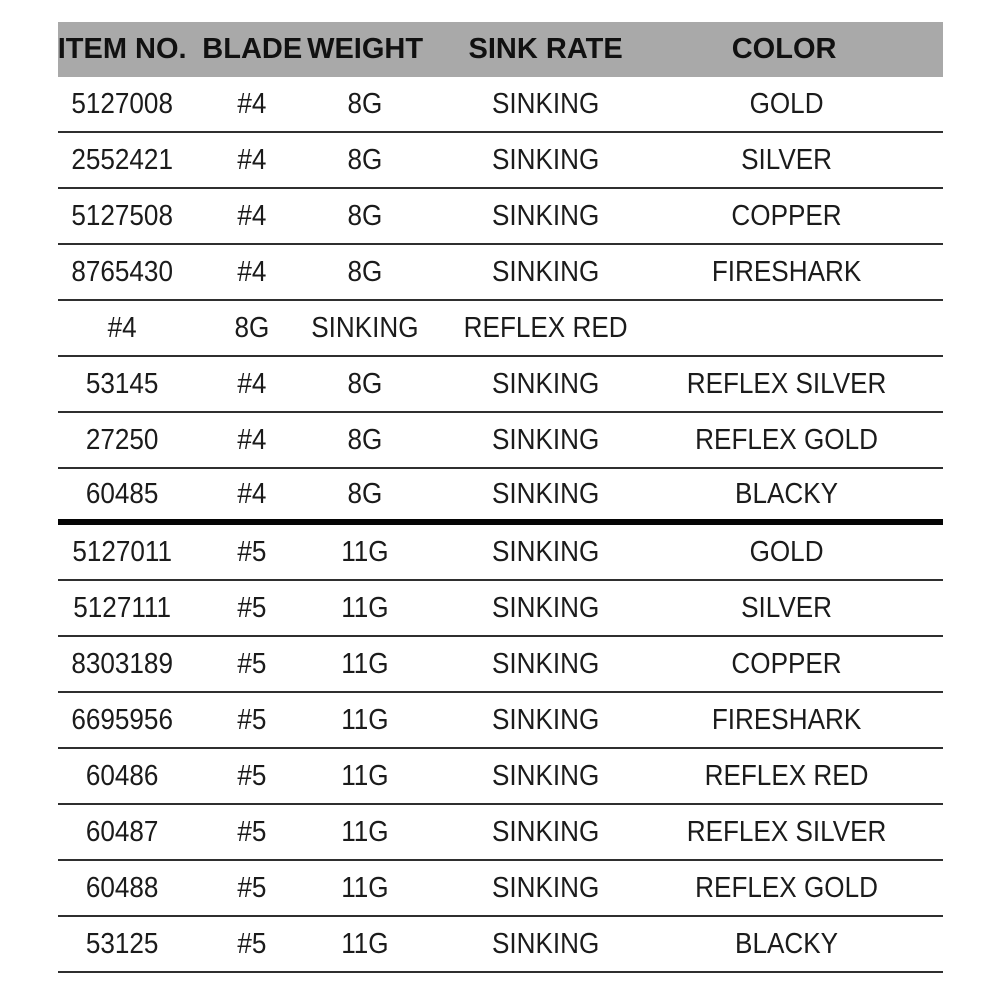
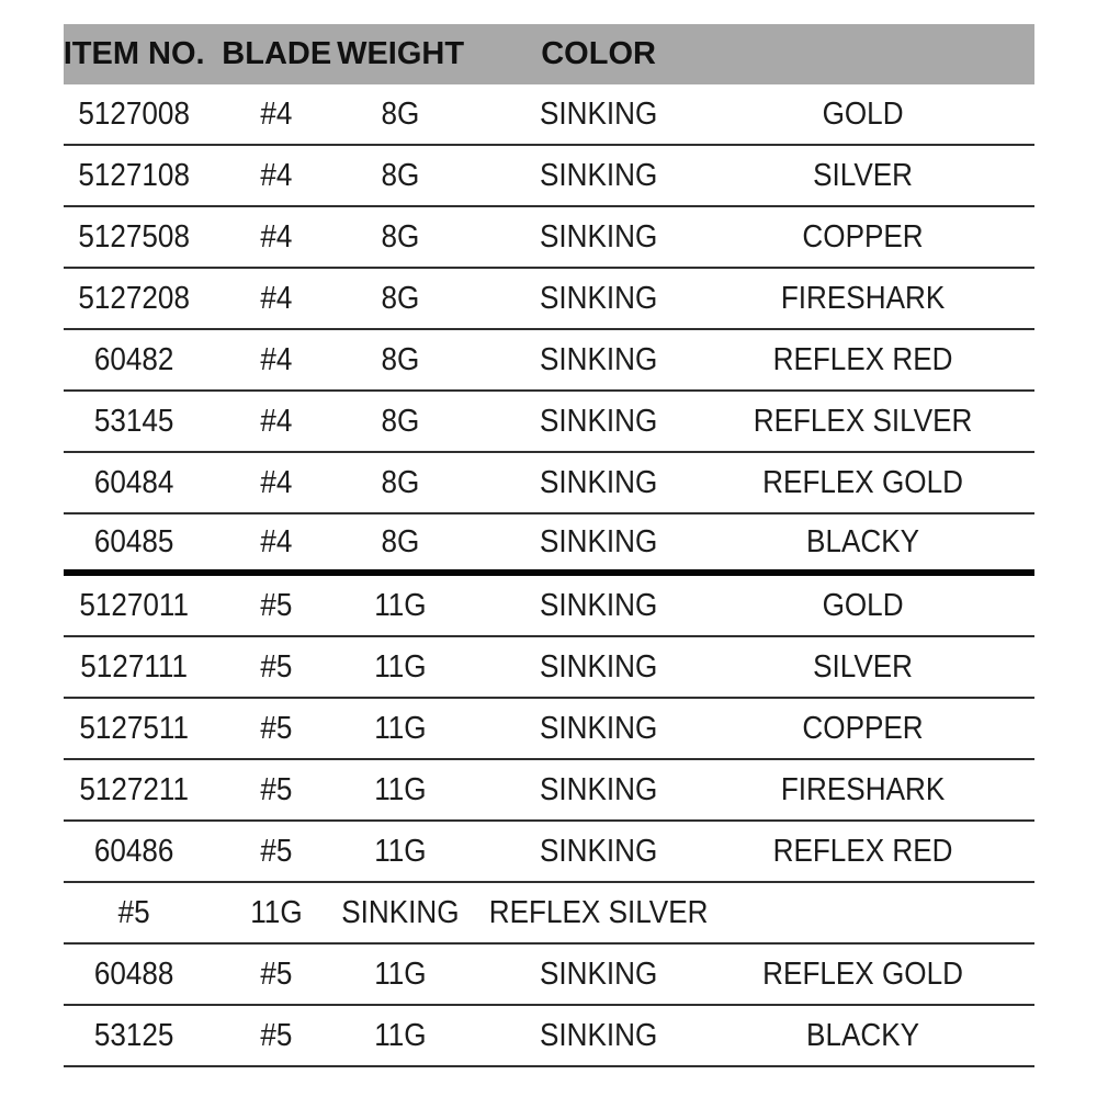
  ITEM NO.
  BLADE
  WEIGH
- SINK RATE
  COLOR
  5127008
  #4
  8G
  SINKING
  GOLD
- 2552421
+ 5127108
  #4
  8G
  SINKING
  SILVER
  5127508
  #4
  8G
  SINKING
  COPPER
- 8765430
+ 5127208
  #4
  8G
  SINKING
  FIRESHARK
+ 60482
  #4
  8G
  SINKING
  REFLEX RED
  53145
  #4
  8G
  SINKING
  REFLEX SILVER
- 27250
+ 60484
  #4
  8G
  SINKING
  REFLEX GOLD
  60485
  #4
  8G
  SINKING
  BLACKY
  5127011
  #5
  11G
  SINKING
  GOLD
  5127111
  #5
  11G
  SINKING
  SILVER
- 8303189
+ 5127511
  #5
  11G
  SINKING
  COPPER
- 6695956
+ 5127211
  #5
  11G
  SINKING
  FIRESHARK
  60486
  #5
  11G
  SINKING
  REFLEX RED
- 60487
  #5
  11G
  SINKING
  REFLEX SILVER
  60488
  #5
  11G
  SINKING
  REFLEX GOLD
  53125
  #5
  11G
  SINKING
  BLACKY
